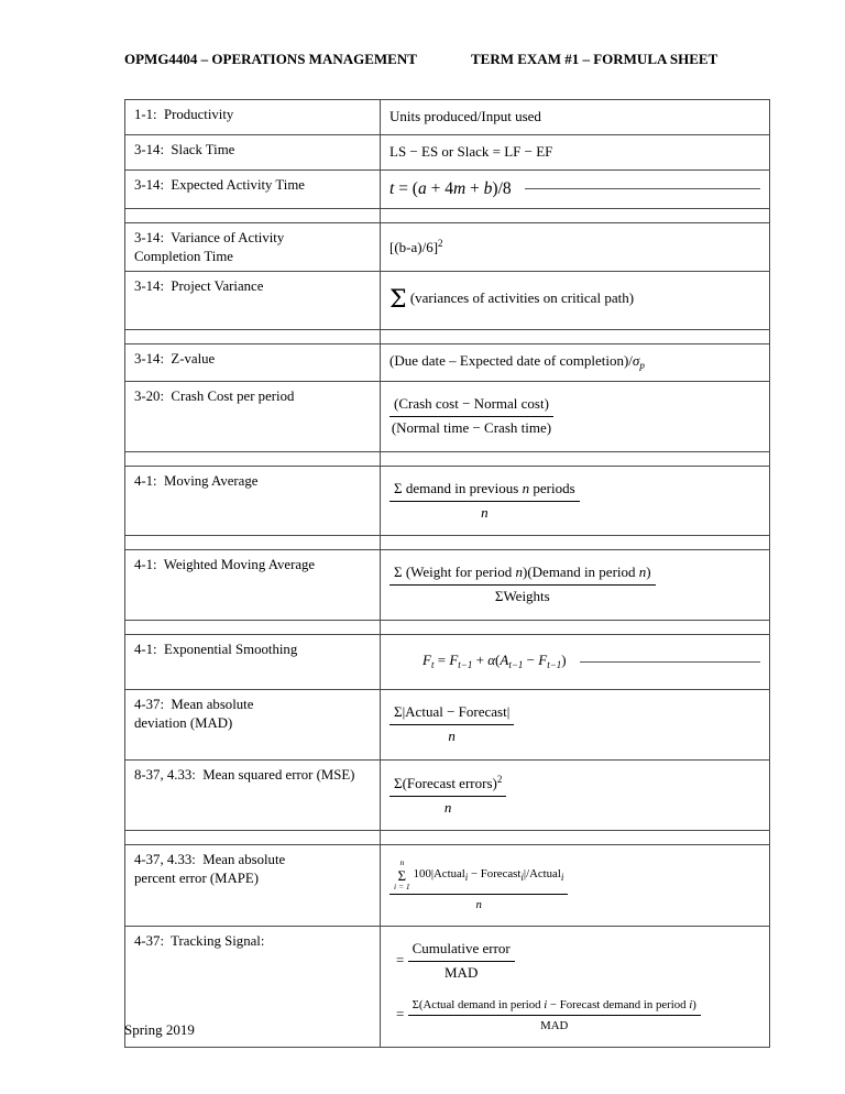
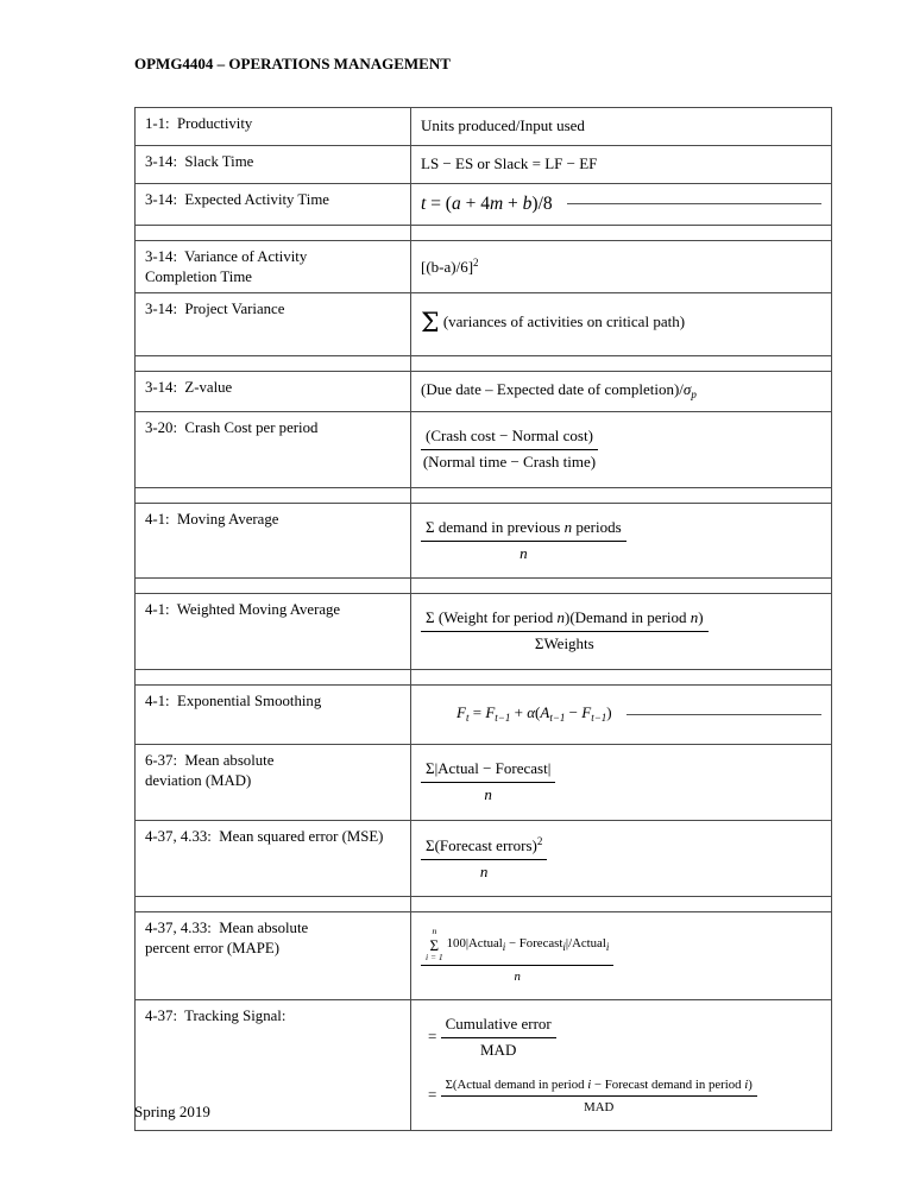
  OPMG4404 – OPERATIONS MANAGEMENT
- TERM EXAM #1 – FORMULA SHEET
  1-1: Productivity	Units produced/Input used
  3-14: Slack Time	LS − ES or Slack = LF − EF
  3-14: Expected Activity Time	t = (a + 4m + b)/8
  3-14: Variance of Activity Completion Time	[(b-a)/6]2
  3-14: Project Variance	Σ (variances of activities on critical path)
  3-14: Z-value	(Due date – Expected date of completion)/σp
  3-20: Crash Cost per period	(Crash cost − Normal cost)(Normal time − Crash time)
  4-1: Moving Average	Σ demand in previous n periodsn
  4-1: Weighted Moving Average	Σ (Weight for period n)(Demand in period n)ΣWeights
  4-1: Exponential Smoothing	Ft = Ft−1 + α(At−1 − Ft−1)
- 4-37: Mean absolute deviation (MAD)	Σ|Actual − Forecast|n
+ 6-37: Mean absolute deviation (MAD)	Σ|Actual − Forecast|n
- 8-37, 4.33: Mean squared error (MSE)	Σ(Forecast errors)2n
+ 4-37, 4.33: Mean squared error (MSE)	Σ(Forecast errors)2n
  4-37, 4.33: Mean absolute percent error (MAPE)	nΣi = 1100|Actuali − Forecasti|/Actualin
  4-37: Tracking Signal:	= Cumulative errorMAD= Σ(Actual demand in period i − Forecast demand in period i)MAD
  Spring 2019
